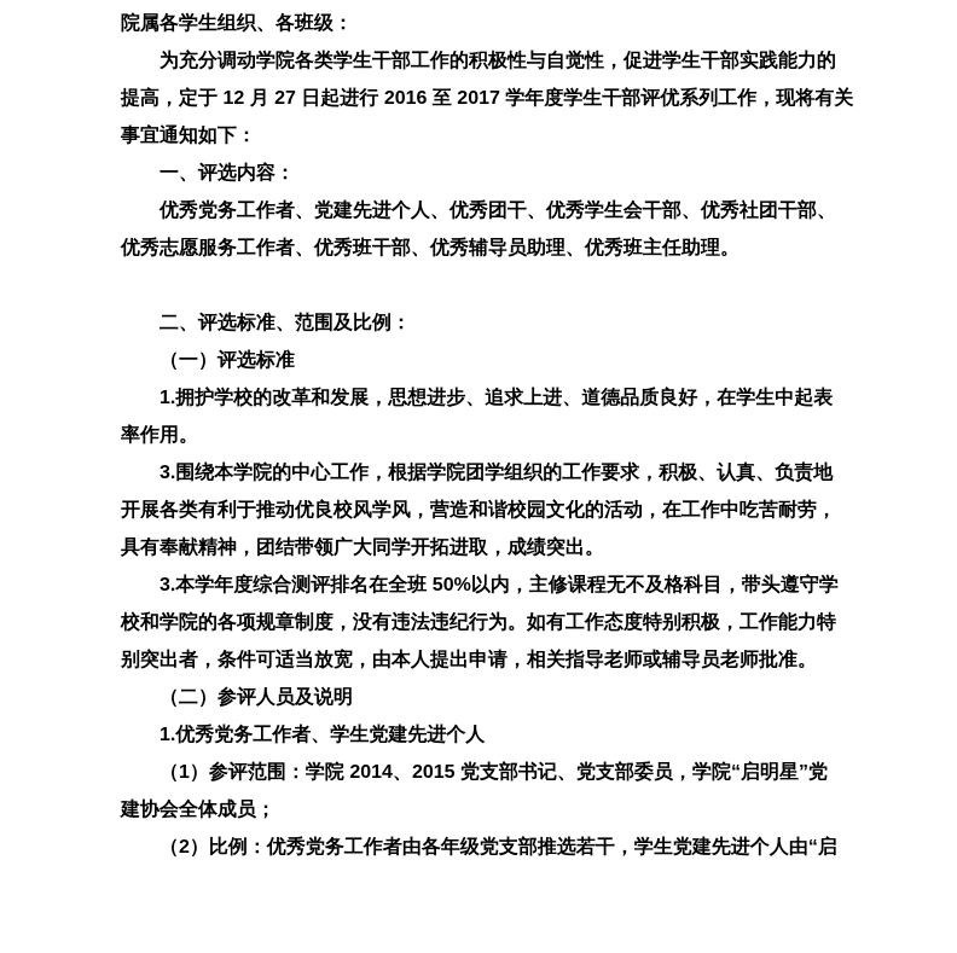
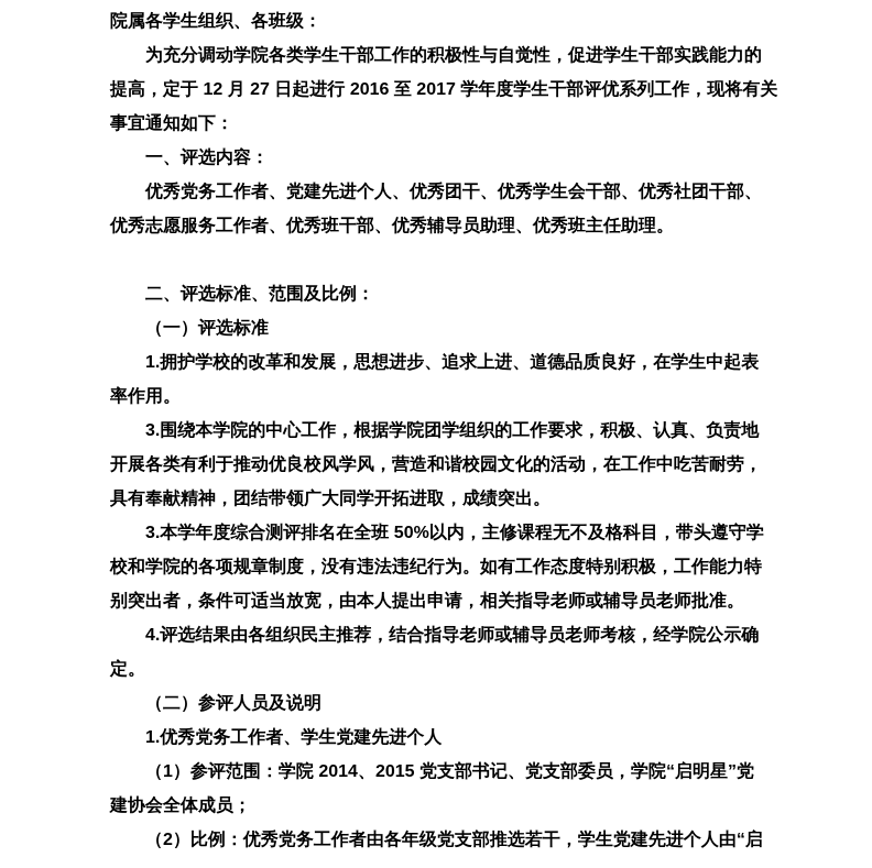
  院属各学生组织、各班级：
  为充分调动学院各类学生干部工作的积极性与自觉性，促进学生干部实践能力的
  提高，定于 12 月 27 日起进行 2016 至 2017 学年度学生干部评优系列工作，现将有关
  事宜通知如下：
  一、评选内容：
  优秀党务工作者、党建先进个人、优秀团干、优秀学生会干部、优秀社团干部、
  优秀志愿服务工作者、优秀班干部、优秀辅导员助理、优秀班主任助理。
  二、评选标准、范围及比例：
  （一）评选标准
  1.拥护学校的改革和发展，思想进步、追求上进、道德品质良好，在学生中起表
  率作用。
  3.围绕本学院的中心工作，根据学院团学组织的工作要求，积极、认真、负责地
  开展各类有利于推动优良校风学风，营造和谐校园文化的活动，在工作中吃苦耐劳，
  具有奉献精神，团结带领广大同学开拓进取，成绩突出。
  3.本学年度综合测评排名在全班 50%以内，主修课程无不及格科目，带头遵守学
  校和学院的各项规章制度，没有违法违纪行为。如有工作态度特别积极，工作能力特
  别突出者，条件可适当放宽，由本人提出申请，相关指导老师或辅导员老师批准。
+ 4.评选结果由各组织民主推荐，结合指导老师或辅导员老师考核，经学院公示确
+ 定。
  （二）参评人员及说明
  1.优秀党务工作者、学生党建先进个人
  （1）参评范围：学院 2014、2015 党支部书记、党支部委员，学院“启明星”党
  建协会全体成员；
  （2）比例：优秀党务工作者由各年级党支部推选若干，学生党建先进个人由“启
